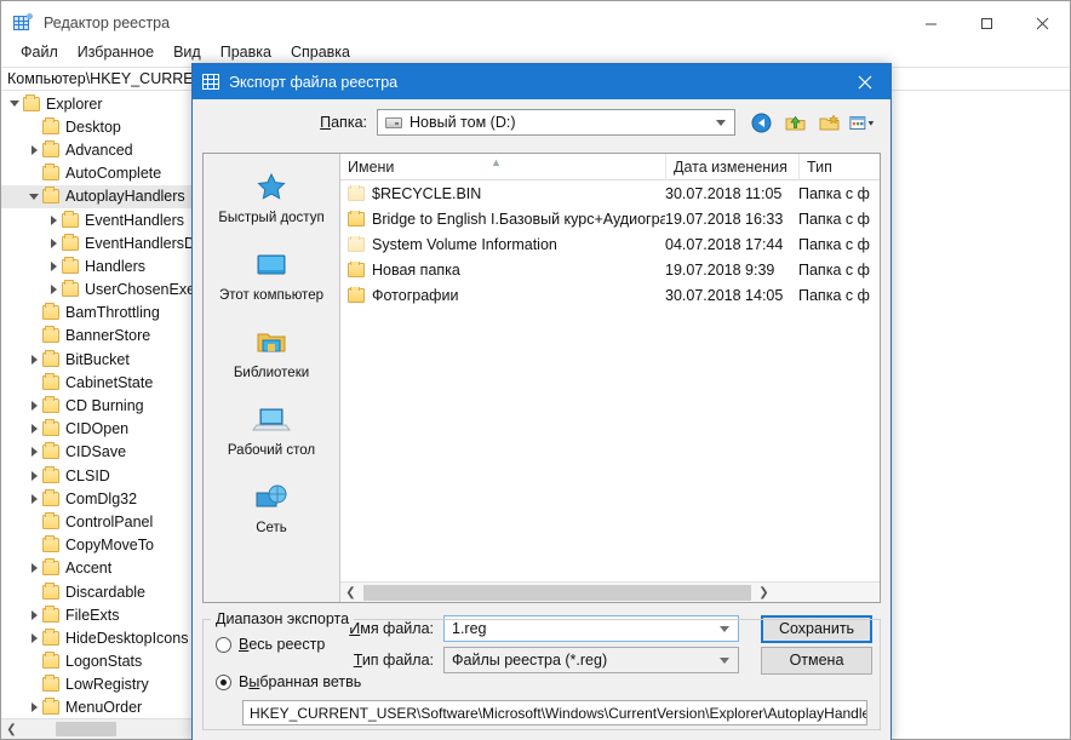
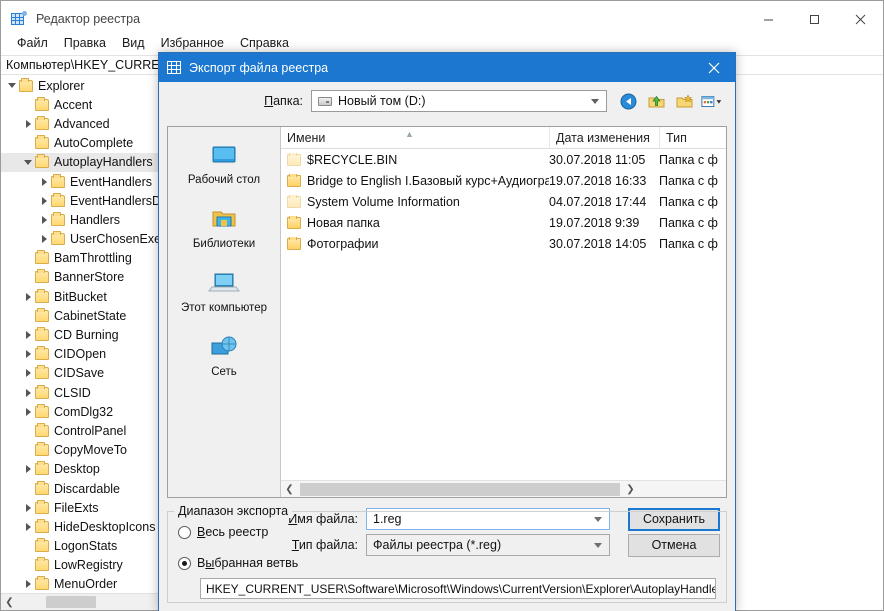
  Редактор реестра
  Файл
- Избранное
+ Правка
  Вид
- Правка
+ Избранное
  Справка
  Компьютер\HKEY_CURRE
  Explorer
- Desktop
+ Accent
  Advanced
  AutoComplete
  AutoplayHandlers
  EventHandlers
  EventHandlersD
  Handlers
  UserChosenEx
  BamThrottling
  BannerStore
  BitBucket
  CabinetState
  CD Burning
  CIDOpen
  CIDSave
  CLSID
  ComDlg32
  ControlPanel
  CopyMoveTo
- Accent
+ Desktop
  Discardable
  FileExts
  HideDesktopIcons
  LogonStats
  LowRegistry
  MenuOrder
  ❮
  Экспорт файла реестра
  Папка:
  Новый том (D:)
- Быстрый доступ
- Этот компьютер
+ Рабочий стол
  Библиотеки
- Рабочий стол
+ Этот компьютер
  Сеть
  Имени
  ▲
  Дата изменения
  Тип
  $RECYCLE.BIN
  30.07.2018 11:05
  Папка с ф
  Bridge to English I.Базовый курс+Аудиогра
  19.07.2018 16:33
  Папка с ф
  System Volume Information
  04.07.2018 17:44
  Папка с ф
  Новая папка
  19.07.2018 9:39
  Папка с ф
  Фотографии
  30.07.2018 14:05
  Папка с ф
  ❮
  ❯
  Имя файла:
  1.reg
  Сохранить
  Тип файла:
  Файлы реестра (*.reg)
  Отмена
  Диапазон экспорта
  Весь реестр
  Выбранная ветвь
  HKEY_CURRENT_USER\Software\Microsoft\Windows\CurrentVersion\Explorer\AutoplayHandle
